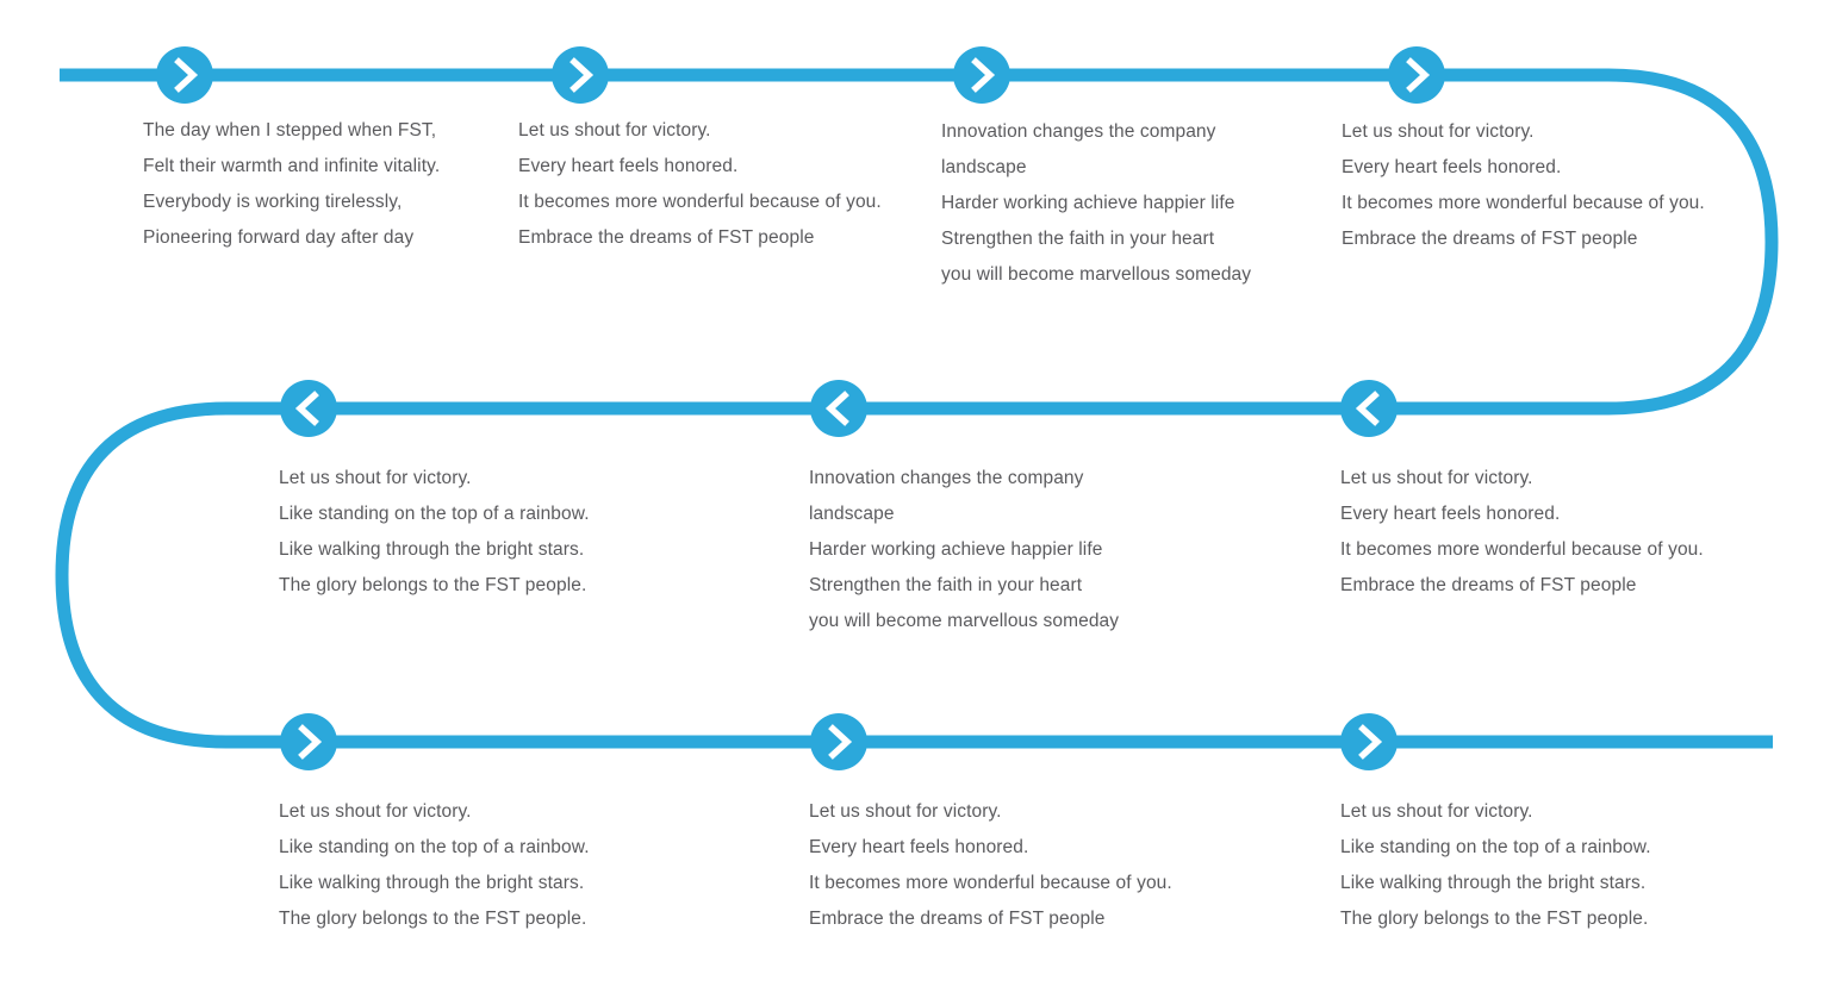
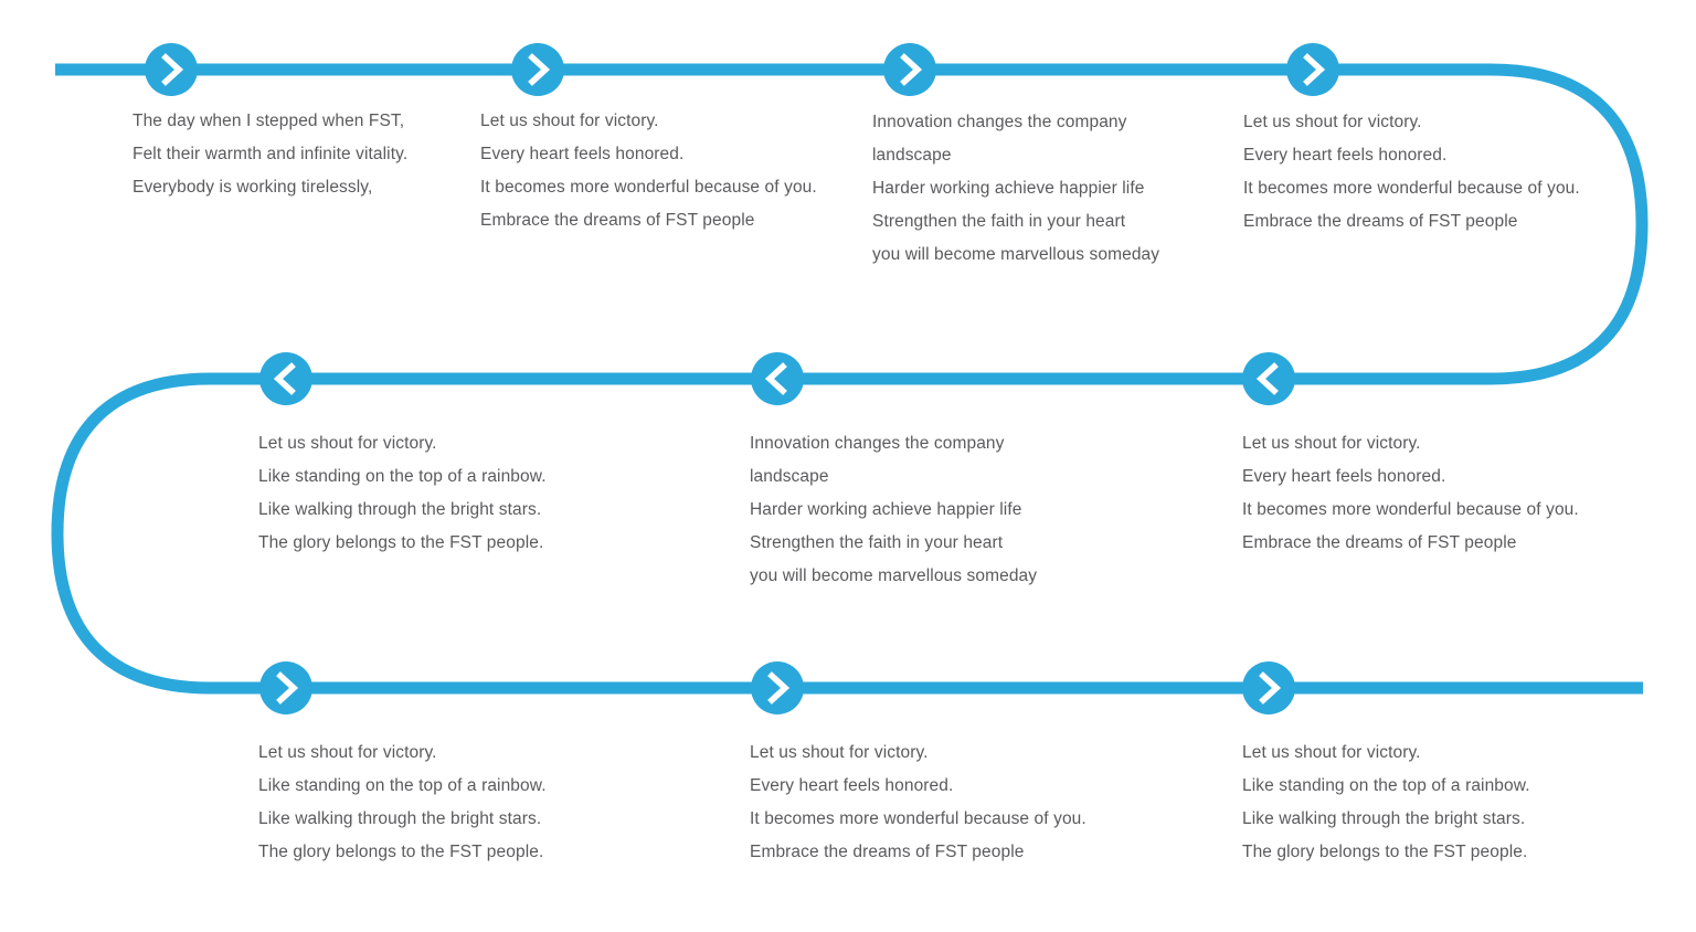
  The day when I stepped when FST,
  Felt their warmth and infinite vitality.
  Everybody is working tirelessly,
- Pioneering forward day after day
  Let us shout for victory.
  Every heart feels honored.
  It becomes more wonderful because of you.
  Embrace the dreams of FST people
  Innovation changes the company
  landscape
  Harder working achieve happier life
  Strengthen the faith in your heart
  you will become marvellous someday
  Let us shout for victory.
  Every heart feels honored.
  It becomes more wonderful because of you.
  Embrace the dreams of FST people
  Let us shout for victory.
  Like standing on the top of a rainbow.
  Like walking through the bright stars.
  The glory belongs to the FST people.
  Innovation changes the company
  landscape
  Harder working achieve happier life
  Strengthen the faith in your heart
  you will become marvellous someday
  Let us shout for victory.
  Every heart feels honored.
  It becomes more wonderful because of you.
  Embrace the dreams of FST people
  Let us shout for victory.
  Like standing on the top of a rainbow.
  Like walking through the bright stars.
  The glory belongs to the FST people.
  Let us shout for victory.
  Every heart feels honored.
  It becomes more wonderful because of you.
  Embrace the dreams of FST people
  Let us shout for victory.
  Like standing on the top of a rainbow.
  Like walking through the bright stars.
  The glory belongs to the FST people.
